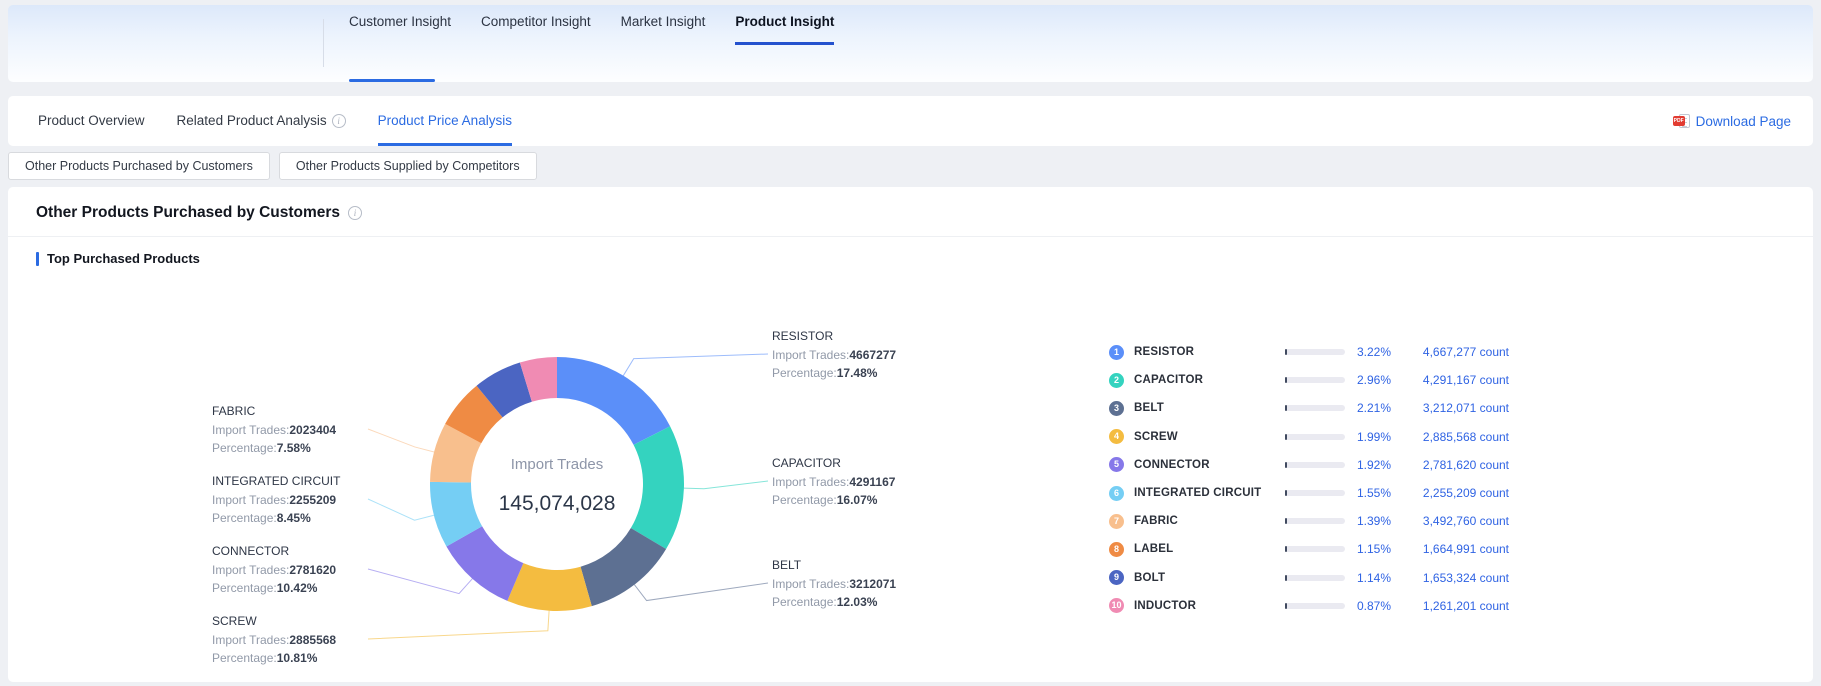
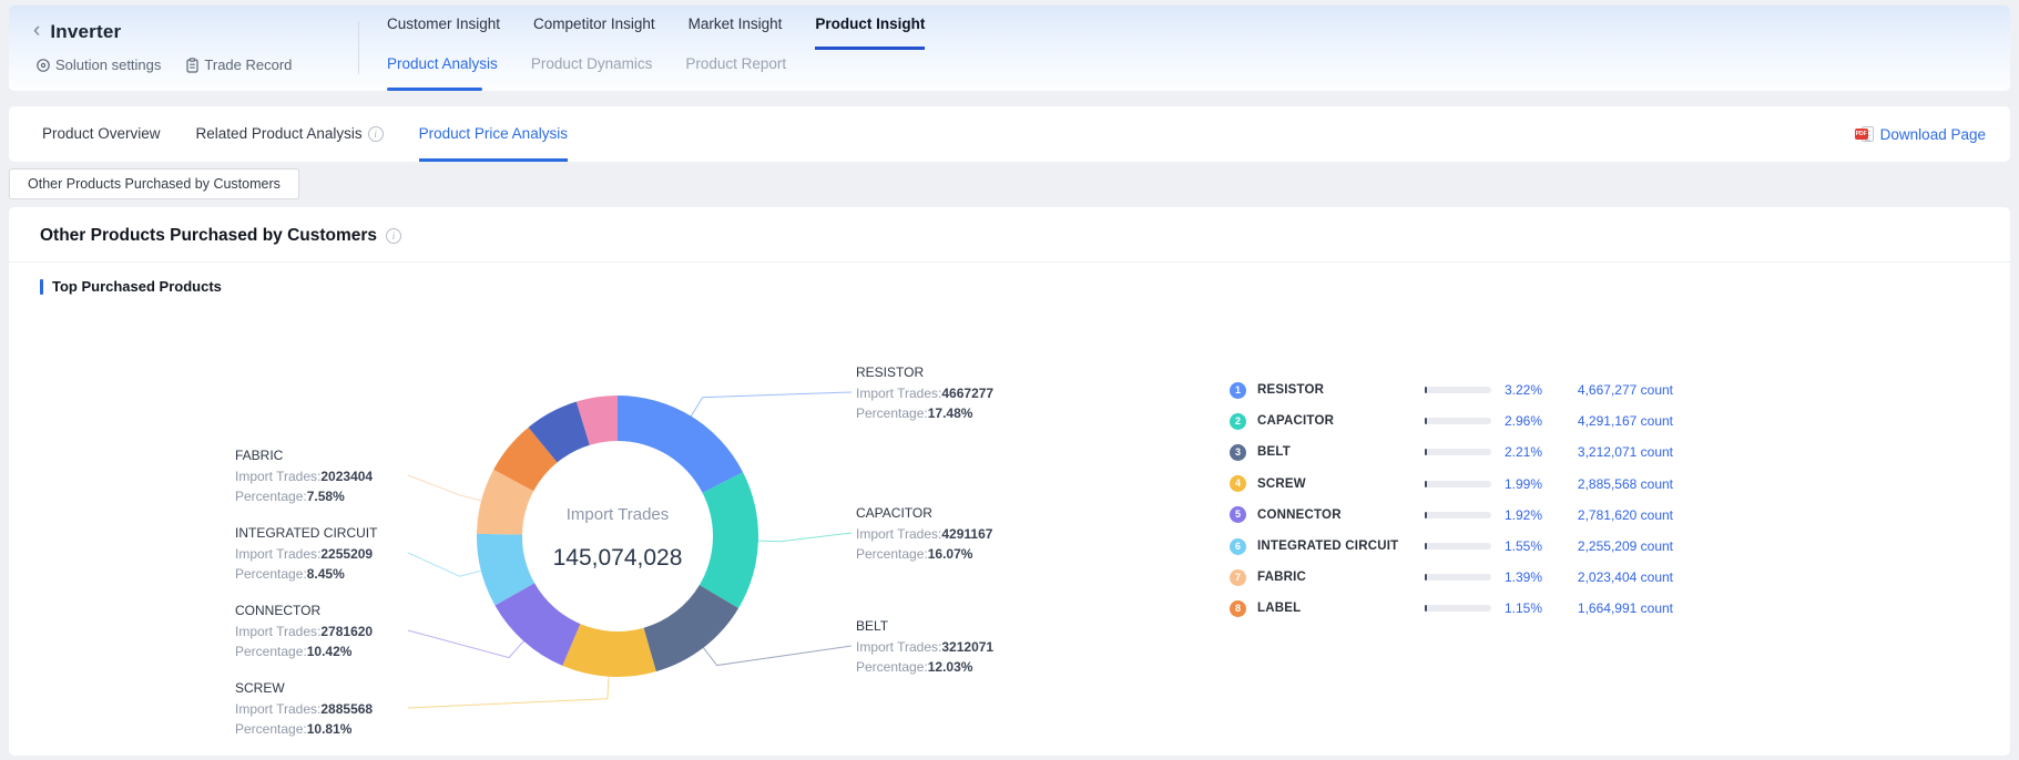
+ ‹
+ Inverter
+ Solution settings
+ Trade Record
  Customer Insight
  Competitor Insight
  Market Insight
  Product Insight
+ Product Analysis
+ Product Dynamics
+ Product Report
  Product Overview
  Related Product Analysis
  i
  Product Price Analysis
  Download Page
  Other Products Purchased by Customers
- Other Products Supplied by Competitors
  Other Products Purchased by Customers
  i
  Top Purchased Products
  Import Trades
  145,074,028
  RESISTOR
  Import Trades:4667277
  Percentage:17.48%
  CAPACITOR
  Import Trades:4291167
  Percentage:16.07%
  BELT
  Import Trades:3212071
  Percentage:12.03%
  SCREW
  Import Trades:2885568
  Percentage:10.81%
  CONNECTOR
  Import Trades:2781620
  Percentage:10.42%
  INTEGRATED CIRCUIT
  Import Trades:2255209
  Percentage:8.45%
  FABRIC
  Import Trades:2023404
  Percentage:7.58%
  1
  RESISTOR
  3.22%
  4,667,277 count
  2
  CAPACITOR
  2.96%
  4,291,167 count
  3
  BELT
  2.21%
  3,212,071 count
  4
  SCREW
  1.99%
  2,885,568 count
  5
  CONNECTOR
  1.92%
  2,781,620 count
  6
  INTEGRATED CIRCUIT
  1.55%
  2,255,209 count
  7
  FABRIC
  1.39%
- 3,492,760 count
+ 2,023,404 count
  8
  LABEL
  1.15%
  1,664,991 count
- 9
- BOLT
- 1.14%
- 1,653,324 count
- 10
- INDUCTOR
- 0.87%
- 1,261,201 count
